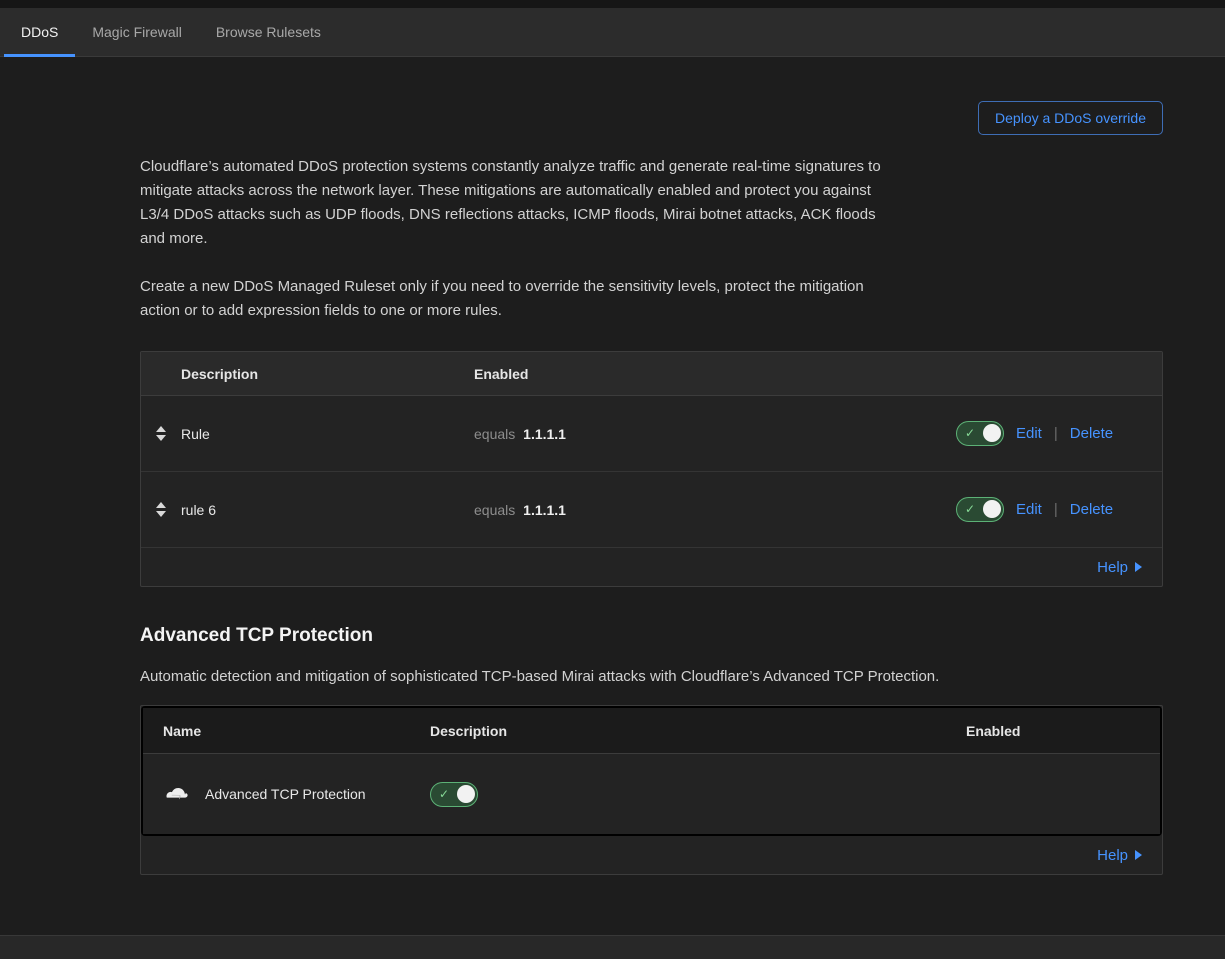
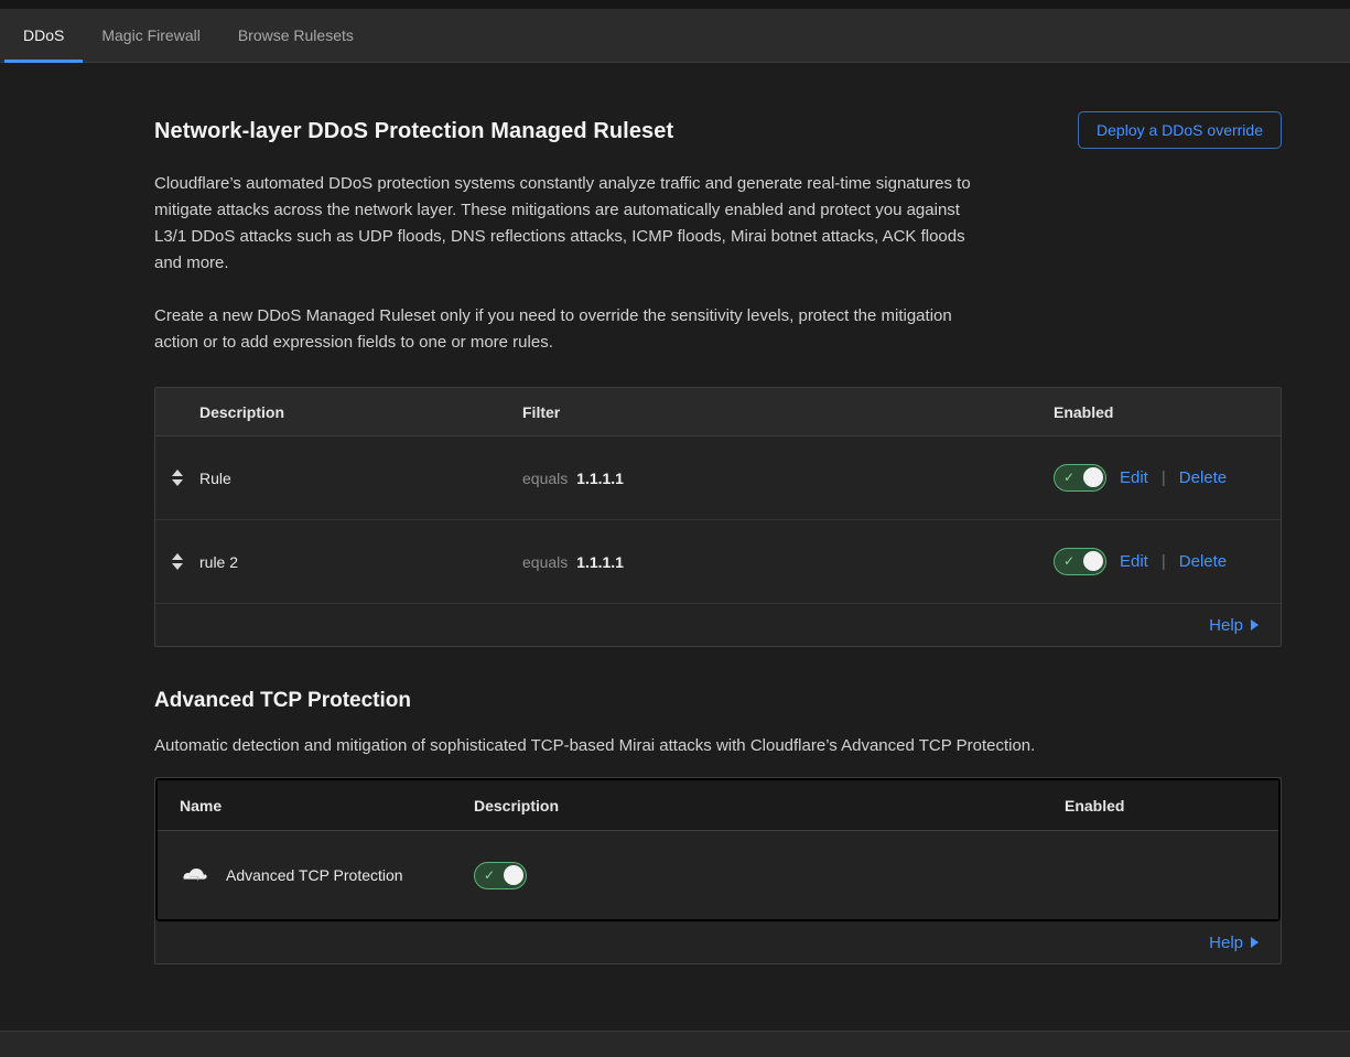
  DDoS
  Magic Firewall
  Browse Rulesets
+ Network-layer DDoS Protection Managed Ruleset
  Deploy a DDoS override
- Cloudflare’s automated DDoS protection systems constantly analyze traffic and generate real-time signatures to mitigate attacks across the network layer. These mitigations are automatically enabled and protect you against L3/4 DDoS attacks such as UDP floods, DNS reflections attacks, ICMP floods, Mirai botnet attacks, ACK floods and more.
+ Cloudflare’s automated DDoS protection systems constantly analyze traffic and generate real-time signatures to mitigate attacks across the network layer. These mitigations are automatically enabled and protect you against L3/1 DDoS attacks such as UDP floods, DNS reflections attacks, ICMP floods, Mirai botnet attacks, ACK floods and more.
  Create a new DDoS Managed Ruleset only if you need to override the sensitivity levels, protect the mitigation action or to add expression fields to one or more rules.
  Description
+ Filter
  Enabled
  Rule
  equals 1.1.1.1
  ✓
  Edit
  |
  Delete
- rule 6
+ rule 2
  equals 1.1.1.1
  ✓
  Edit
  |
  Delete
  Help
  Advanced TCP Protection
  Automatic detection and mitigation of sophisticated TCP-based Mirai attacks with Cloudflare’s Advanced TCP Protection.
  Name
  Description
  Enabled
  Advanced TCP Protection
  ✓
  Help
